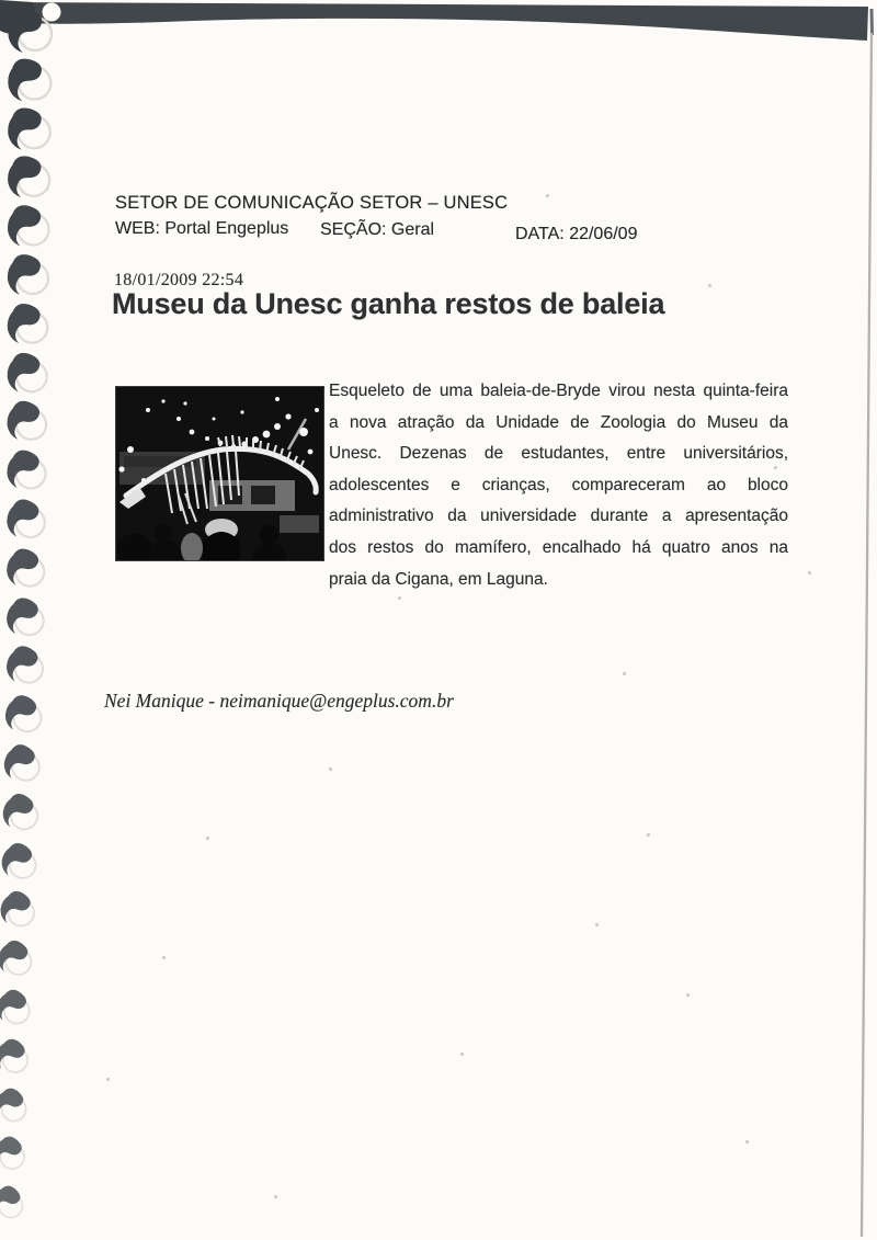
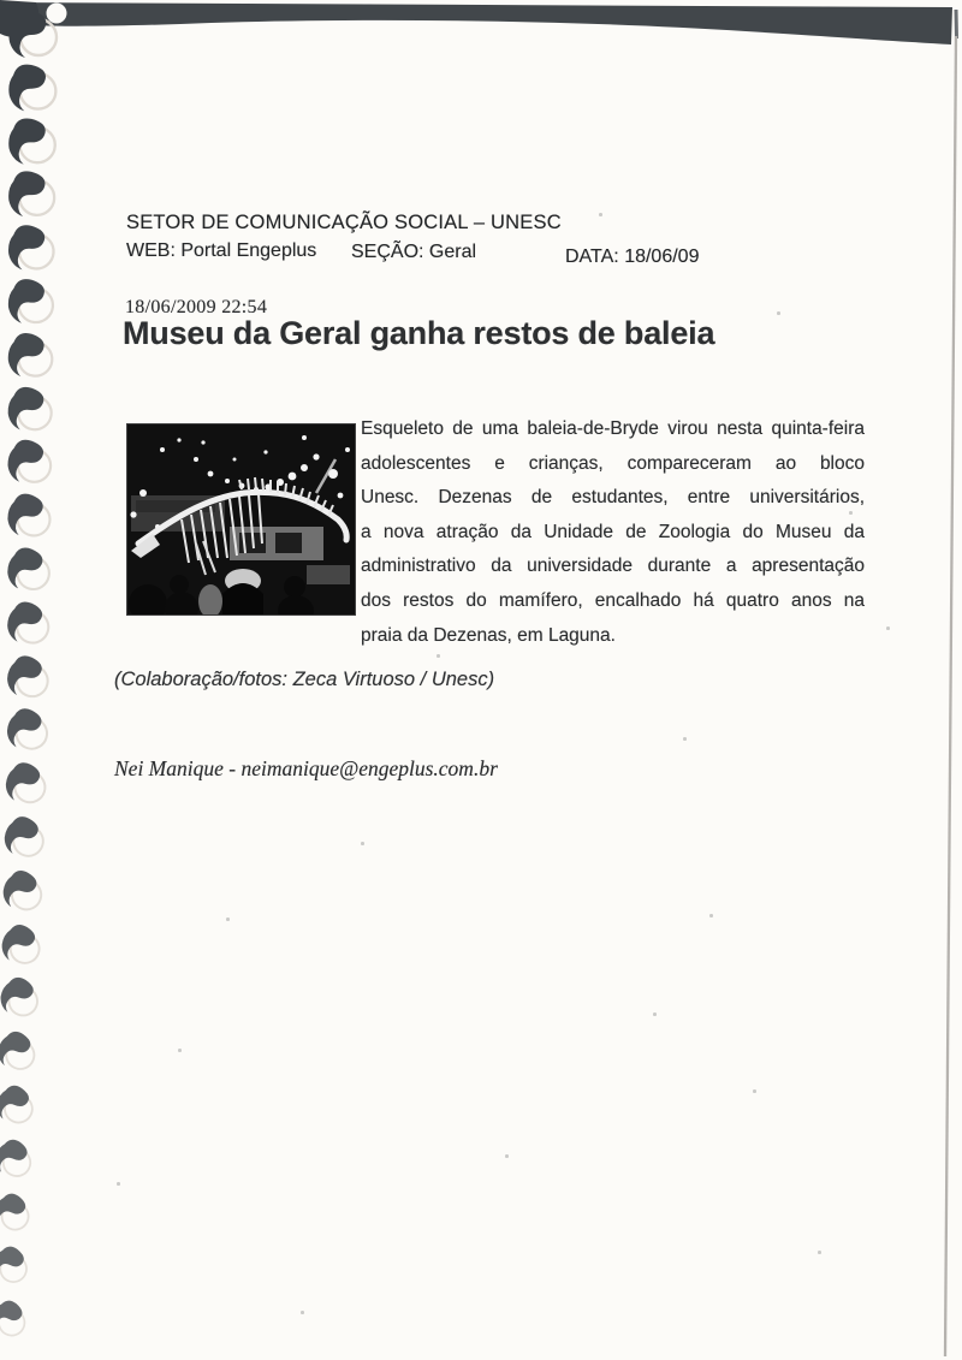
- SETOR DE COMUNICAÇÃO SETOR – UNESC
+ SETOR DE COMUNICAÇÃO SOCIAL – UNESC
  WEB: Portal Engeplus
  SEÇÃO: Geral
- DATA: 22/06/09
+ DATA: 18/06/09
- 18/01/2009 22:54
+ 18/06/2009 22:54
- Museu da Unesc ganha restos de baleia
+ Museu da Geral ganha restos de baleia
  Esqueleto de uma baleia-de-Bryde virou nesta quinta-feira
- a nova atração da Unidade de Zoologia do Museu da
+ adolescentes e crianças, compareceram ao bloco
  Unesc. Dezenas de estudantes, entre universitários,
- adolescentes e crianças, compareceram ao bloco
+ a nova atração da Unidade de Zoologia do Museu da
  administrativo da universidade durante a apresentação
  dos restos do mamífero, encalhado há quatro anos na
- praia da Cigana, em Laguna.
+ praia da Dezenas, em Laguna.
+ (Colaboração/fotos: Zeca Virtuoso / Unesc)
  Nei Manique - neimanique@engeplus.com.br
